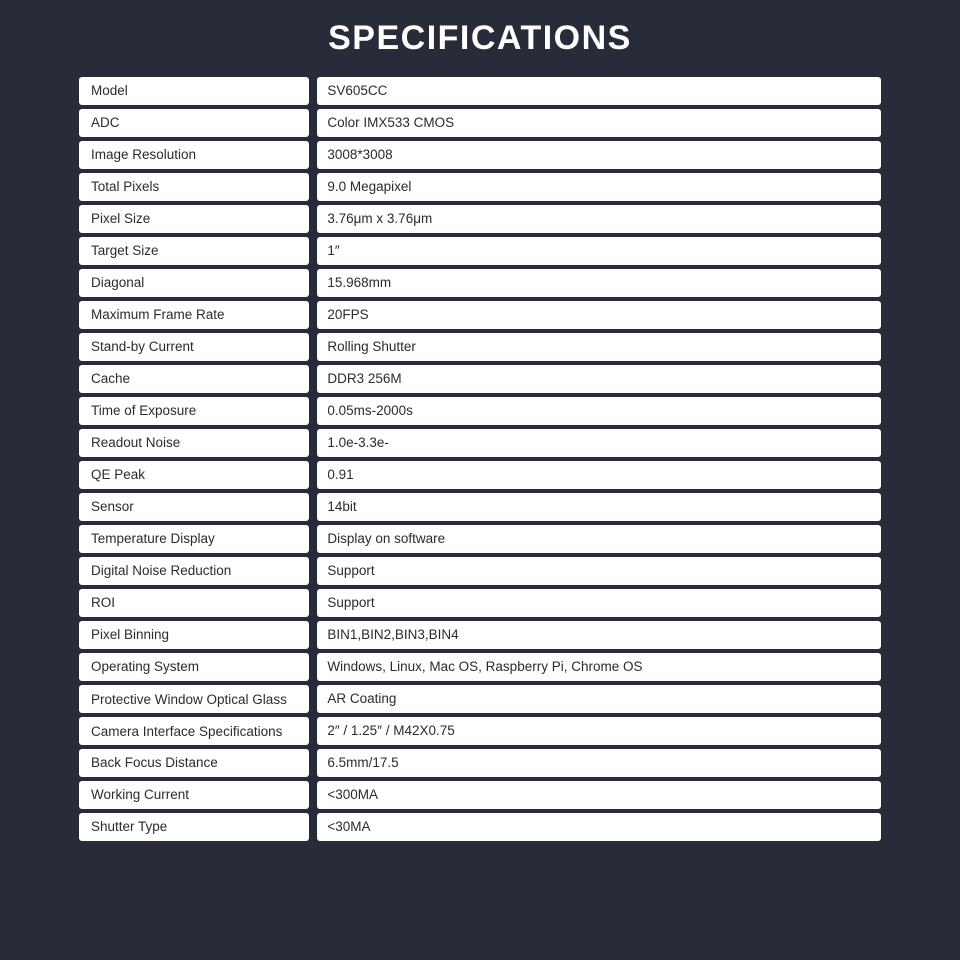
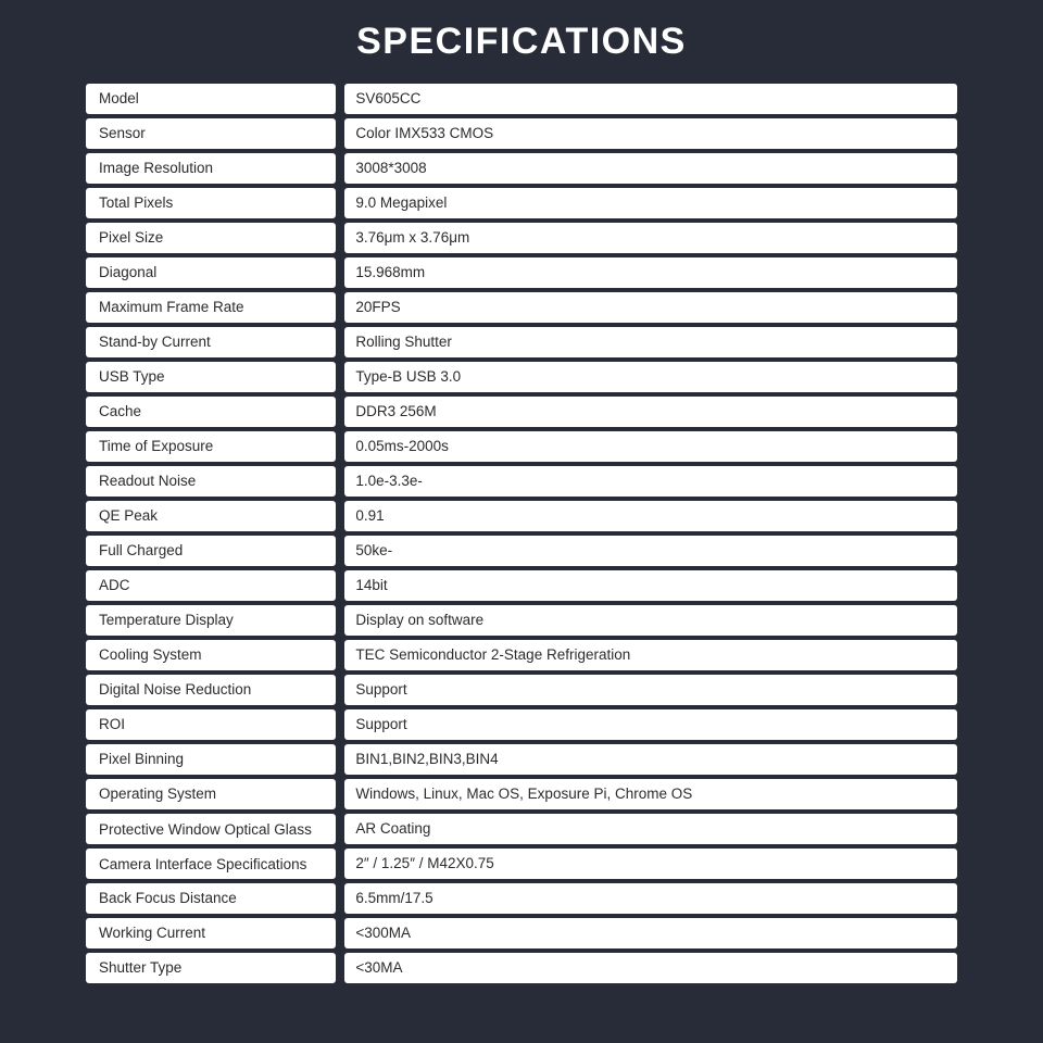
  SPECIFICATIONS
  Model		SV605CC
- ADC		Color IMX533 CMOS
+ Sensor		Color IMX533 CMOS
  Image Resolution		3008*3008
  Total Pixels		9.0 Megapixel
  Pixel Size		3.76μm x 3.76μm
- Target Size		1″
  Diagonal		15.968mm
  Maximum Frame Rate		20FPS
  Stand-by Current		Rolling Shutter
+ USB Type		Type-B USB 3.0
  Cache		DDR3 256M
  Time of Exposure		0.05ms-2000s
  Readout Noise		1.0e-3.3e-
  QE Peak		0.91
+ Full Charged		50ke-
- Sensor		14bit
+ ADC		14bit
  Temperature Display		Display on software
+ Cooling System		TEC Semiconductor 2-Stage Refrigeration
  Digital Noise Reduction		Support
  ROI		Support
  Pixel Binning		BIN1,BIN2,BIN3,BIN4
- Operating System		Windows, Linux, Mac OS, Raspberry Pi, Chrome OS
+ Operating System		Windows, Linux, Mac OS, Exposure Pi, Chrome OS
  Protective Window Optical Glass		AR Coating
  Camera Interface Specifications		2″ / 1.25″ / M42X0.75
  Back Focus Distance		6.5mm/17.5
  Working Current		<300MA
  Shutter Type		<30MA
